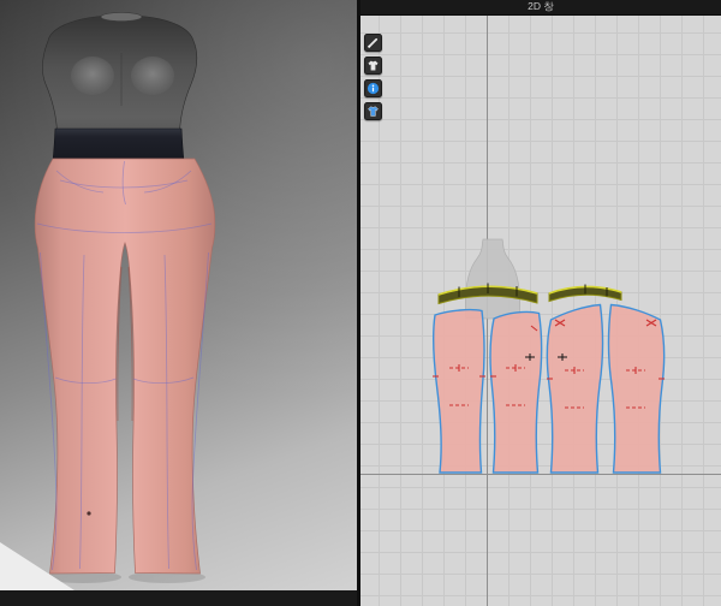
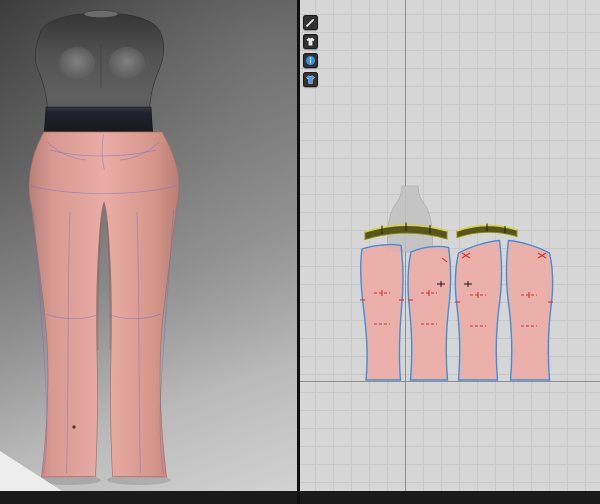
- 2D 창
